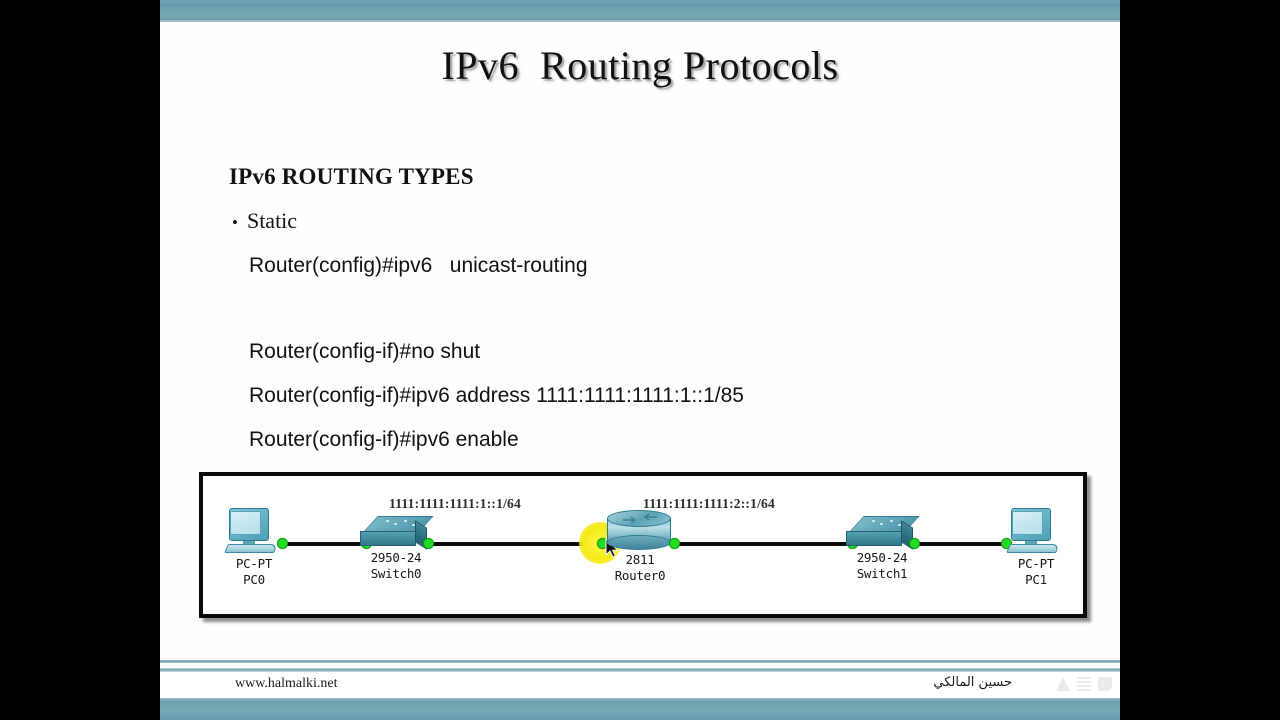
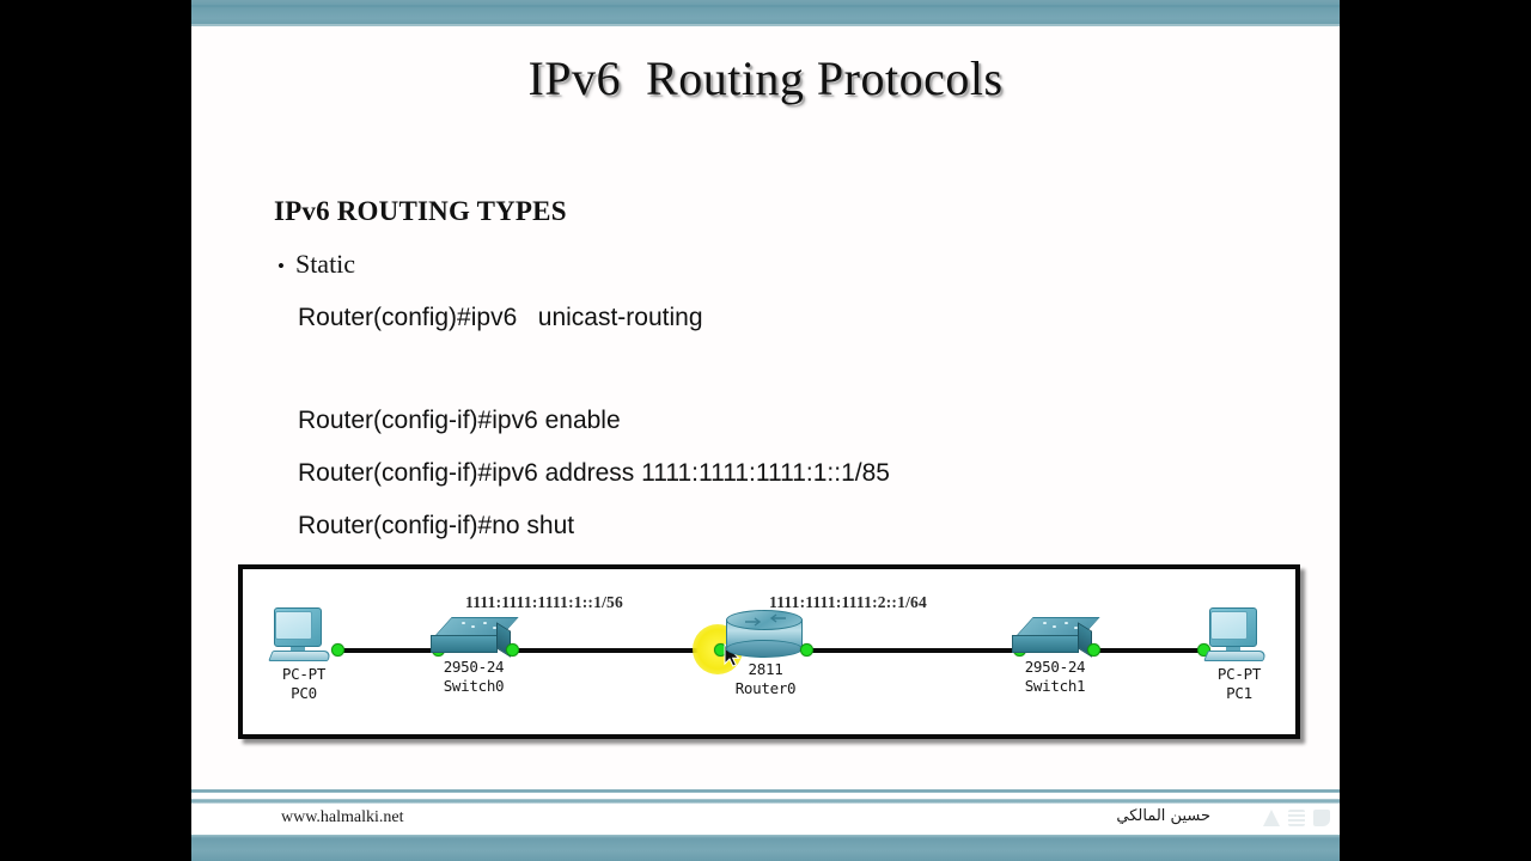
  IPv6 Routing Protocols
  IPv6 ROUTING TYPES
  •
  Static
  Router(config)#ipv6 unicast-routing
- Router(config-if)#no shut
+ Router(config-if)#ipv6 enable
  Router(config-if)#ipv6 address 1111:1111:1111:1::1/85
- Router(config-if)#ipv6 enable
+ Router(config-if)#no shut
- 1111:1111:1111:1::1/64
+ 1111:1111:1111:1::1/56
  1111:1111:1111:2::1/64
  PC-PT
  PC0
  2950-24
  Switch0
  2811
  Router0
  2950-24
  Switch1
  PC-PT
  PC1
  www.halmalki.net
  حسين المالكي
